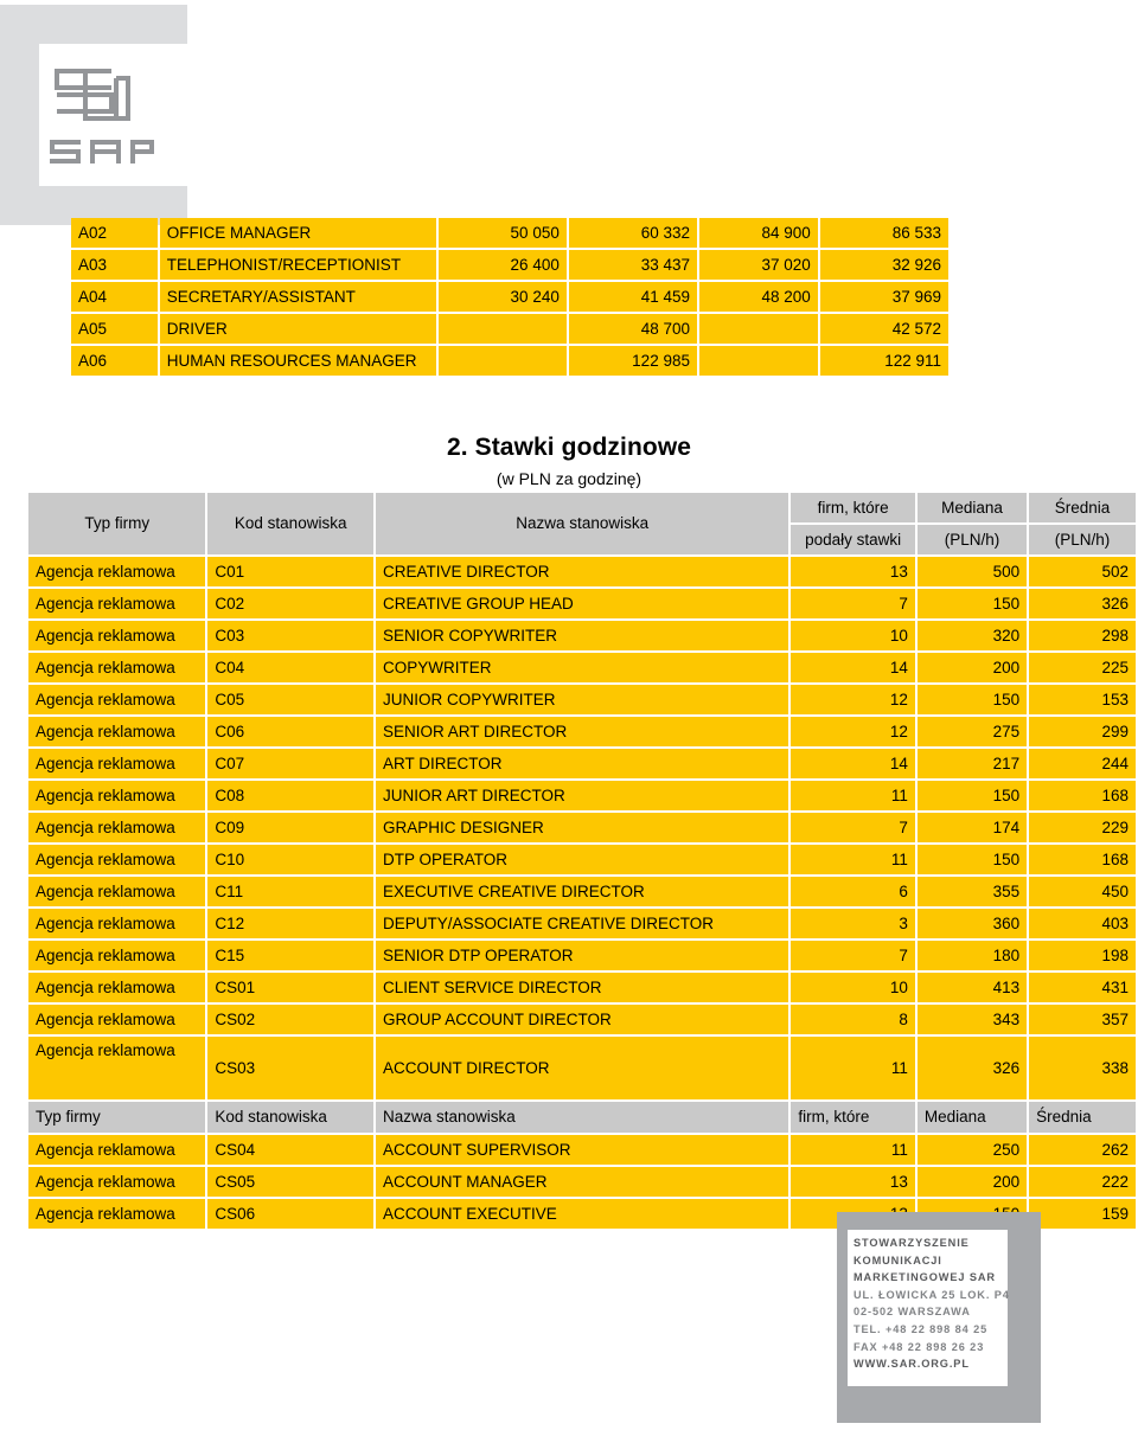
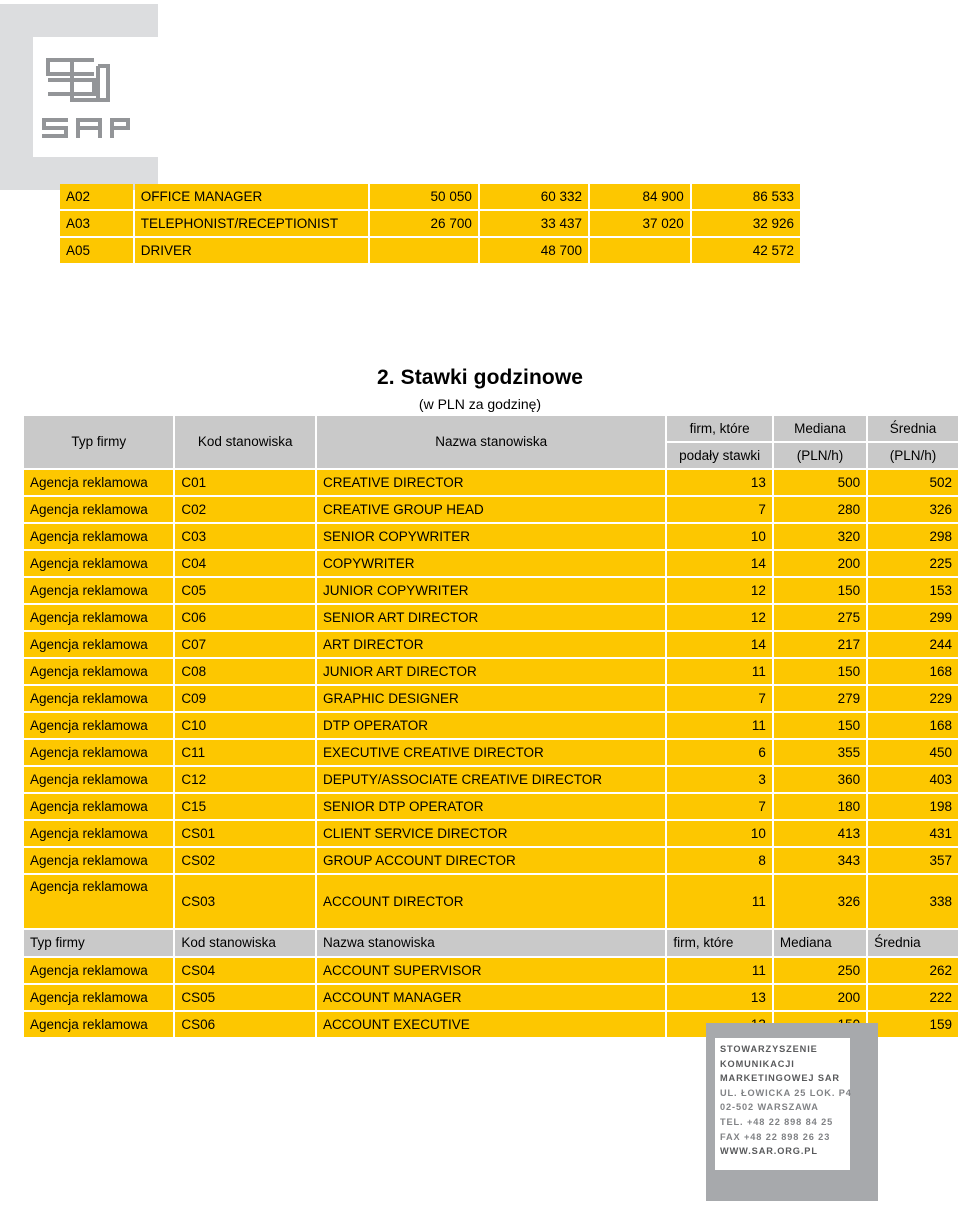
  A02	OFFICE MANAGER	50 050	60 332	84 900	86 533
- A03	TELEPHONIST/RECEPTIONIST	26 400	33 437	37 020	32 926
+ A03	TELEPHONIST/RECEPTIONIST	26 700	33 437	37 020	32 926
- A04	SECRETARY/ASSISTANT	30 240	41 459	48 200	37 969
  A05	DRIVER		48 700		42 572
- A06	HUMAN RESOURCES MANAGER		122 985		122 911
  2. Stawki godzinowe
  (w PLN za godzinę)
  Typ firmy	Kod stanowiska	Nazwa stanowiska	firm, które	Mediana	Średnia
  podały stawki	(PLN/h)	(PLN/h)
  Agencja reklamowa	C01	CREATIVE DIRECTOR	13	500	502
- Agencja reklamowa	C02	CREATIVE GROUP HEAD	7	150	326
+ Agencja reklamowa	C02	CREATIVE GROUP HEAD	7	280	326
  Agencja reklamowa	C03	SENIOR COPYWRITER	10	320	298
  Agencja reklamowa	C04	COPYWRITER	14	200	225
  Agencja reklamowa	C05	JUNIOR COPYWRITER	12	150	153
  Agencja reklamowa	C06	SENIOR ART DIRECTOR	12	275	299
  Agencja reklamowa	C07	ART DIRECTOR	14	217	244
  Agencja reklamowa	C08	JUNIOR ART DIRECTOR	11	150	168
- Agencja reklamowa	C09	GRAPHIC DESIGNER	7	174	229
+ Agencja reklamowa	C09	GRAPHIC DESIGNER	7	279	229
  Agencja reklamowa	C10	DTP OPERATOR	11	150	168
  Agencja reklamowa	C11	EXECUTIVE CREATIVE DIRECTOR	6	355	450
  Agencja reklamowa	C12	DEPUTY/ASSOCIATE CREATIVE DIRECTOR	3	360	403
  Agencja reklamowa	C15	SENIOR DTP OPERATOR	7	180	198
  Agencja reklamowa	CS01	CLIENT SERVICE DIRECTOR	10	413	431
  Agencja reklamowa	CS02	GROUP ACCOUNT DIRECTOR	8	343	357
  Agencja reklamowa	CS03	ACCOUNT DIRECTOR	11	326	338
  Typ firmy	Kod stanowiska	Nazwa stanowiska	firm, które	Mediana	Średnia
  Agencja reklamowa	CS04	ACCOUNT SUPERVISOR	11	250	262
  Agencja reklamowa	CS05	ACCOUNT MANAGER	13	200	222
  Agencja reklamowa	CS06	ACCOUNT EXECUTIVE			159
  STOWARZYSZENIE
  KOMUNIKACJI
  MARKETINGOWEJ SAR
  UL. ŁOWICKA 25 LOK. P4
  02-502 WARSZAWA
  TEL. +48 22 898 84 25
  FAX +48 22 898 26 23
  WWW.SAR.ORG.PL
